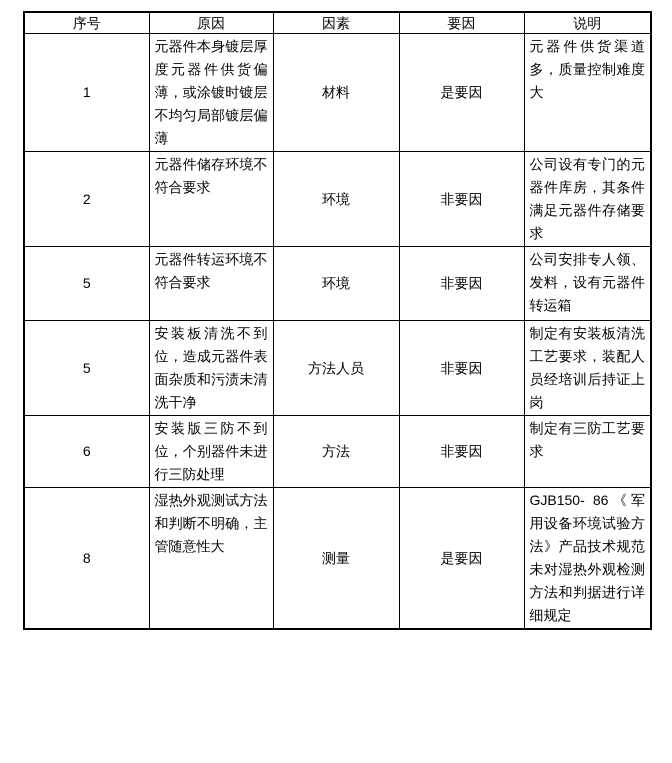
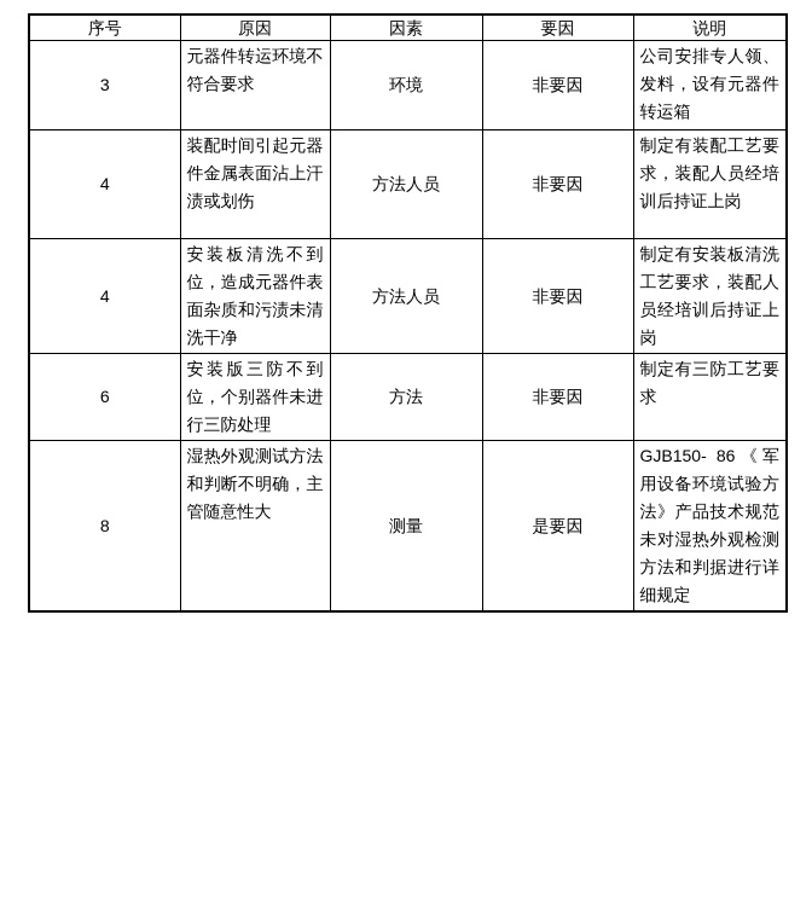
  序号	原因	因素	要因	说明
- 1	元器件本身镀层厚度元器件供货偏薄，或涂镀时镀层不均匀局部镀层偏薄	材料	是要因	元器件供货渠道多，质量控制难度大
- 2	元器件储存环境不符合要求	环境	非要因	公司设有专门的元器件库房，其条件满足元器件存储要求
- 5	元器件转运环境不符合要求	环境	非要因	公司安排专人领、发料，设有元器件转运箱
+ 3	元器件转运环境不符合要求	环境	非要因	公司安排专人领、发料，设有元器件转运箱
+ 4	装配时间引起元器件金属表面沾上汗渍或划伤	方法人员	非要因	制定有装配工艺要求，装配人员经培训后持证上岗
- 5	安装板清洗不到位，造成元器件表面杂质和污渍未清洗干净	方法人员	非要因	制定有安装板清洗工艺要求，装配人员经培训后持证上岗
+ 4	安装板清洗不到位，造成元器件表面杂质和污渍未清洗干净	方法人员	非要因	制定有安装板清洗工艺要求，装配人员经培训后持证上岗
  6	安装版三防不到位，个别器件未进行三防处理	方法	非要因	制定有三防工艺要求
  8	湿热外观测试方法和判断不明确，主管随意性大	测量	是要因	GJB150- 86《军用设备环境试验方法》产品技术规范未对湿热外观检测方法和判据进行详细规定
